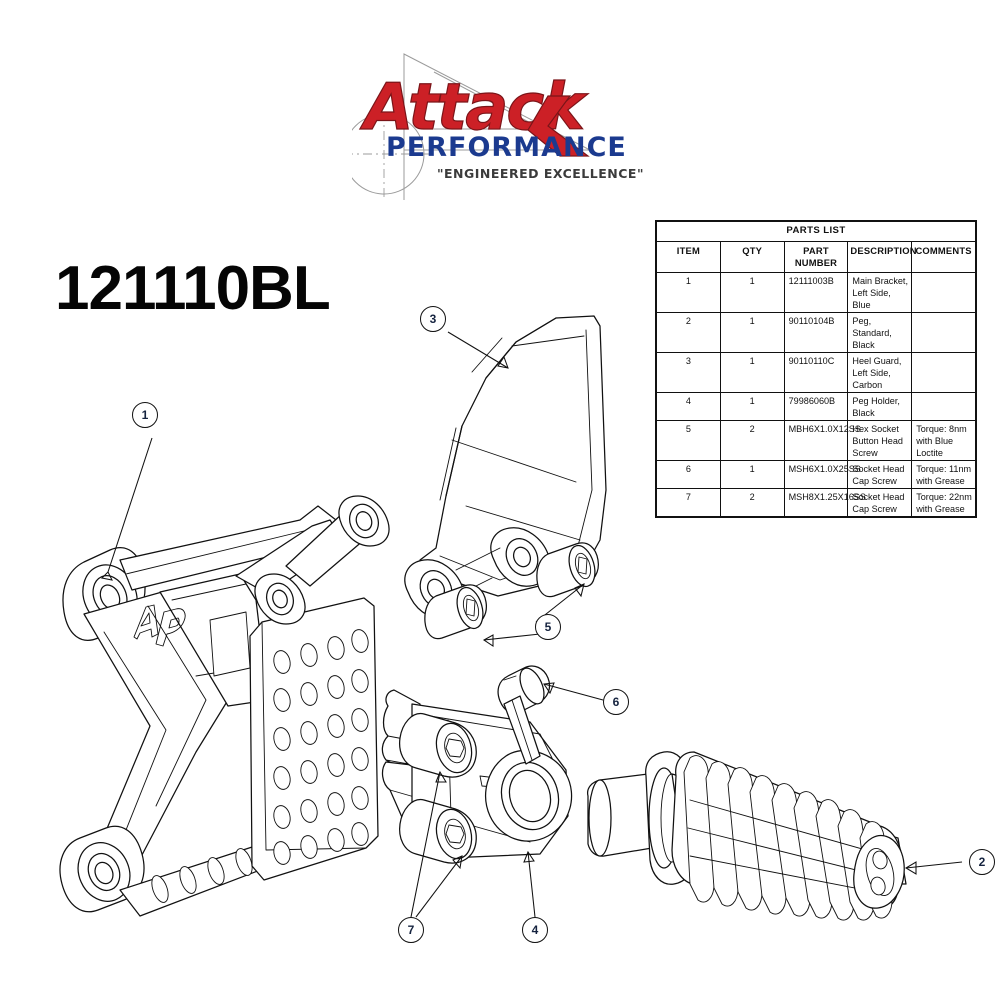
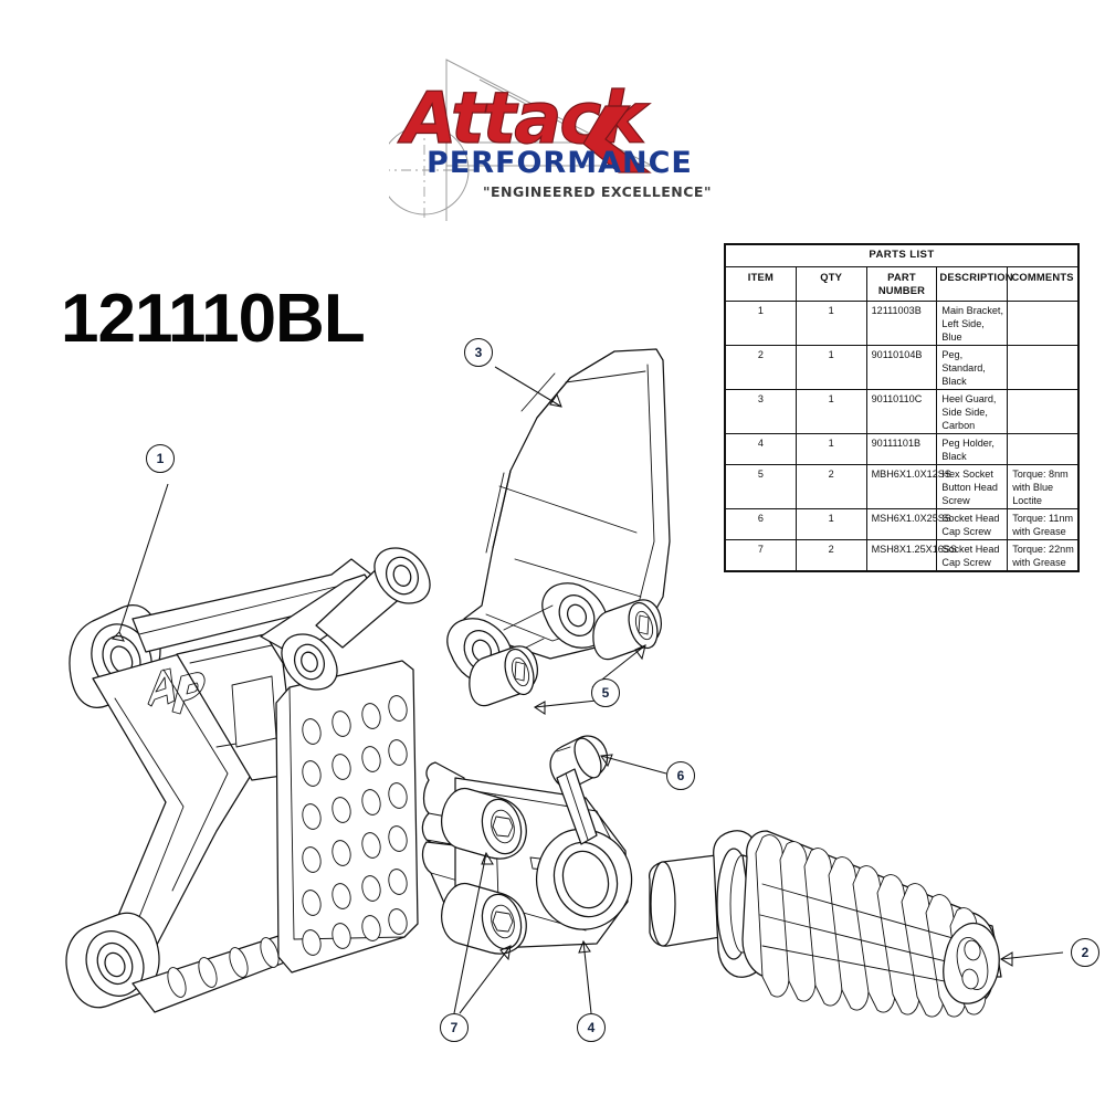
  Attack
  PERFORMANCE
  "ENGINEERED EXCELLENCE"
  121110BL
  PARTS LIST
  ITEM	QTY	PART NUMBER	DESCRIPTION	COMMENTS
  1	1	12111003B	Main Bracket, Left Side, Blue
  2	1	90110104B	Peg, Standard, Black
- 3	1	90110110C	Heel Guard, Left Side, Carbon
+ 3	1	90110110C	Heel Guard, Side Side, Carbon
- 4	1	79986060B	Peg Holder, Black
+ 4	1	90111101B	Peg Holder, Black
  5	2	MBH6X1.0X12S	Hex Socket Button Head Screw	Torque: 8nm with Blue Loctite
  6	1	MSH6X1.0X25S	Socket Head Cap Screw	Torque: 11nm with Grease
  7	2	MSH8X1.25X16	Socket Head Cap Screw	Torque: 22nm with Grease
  1
  2
  3
  4
  5
  6
  7
